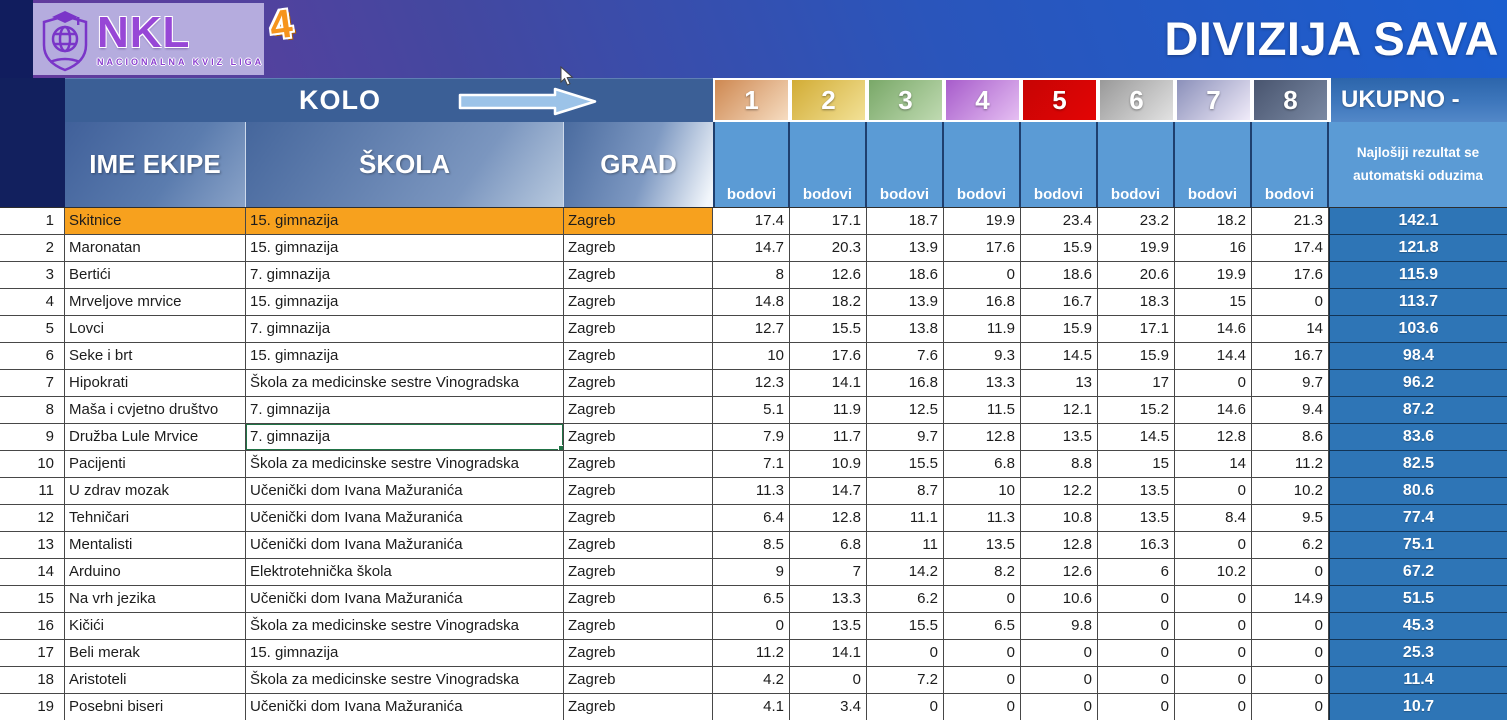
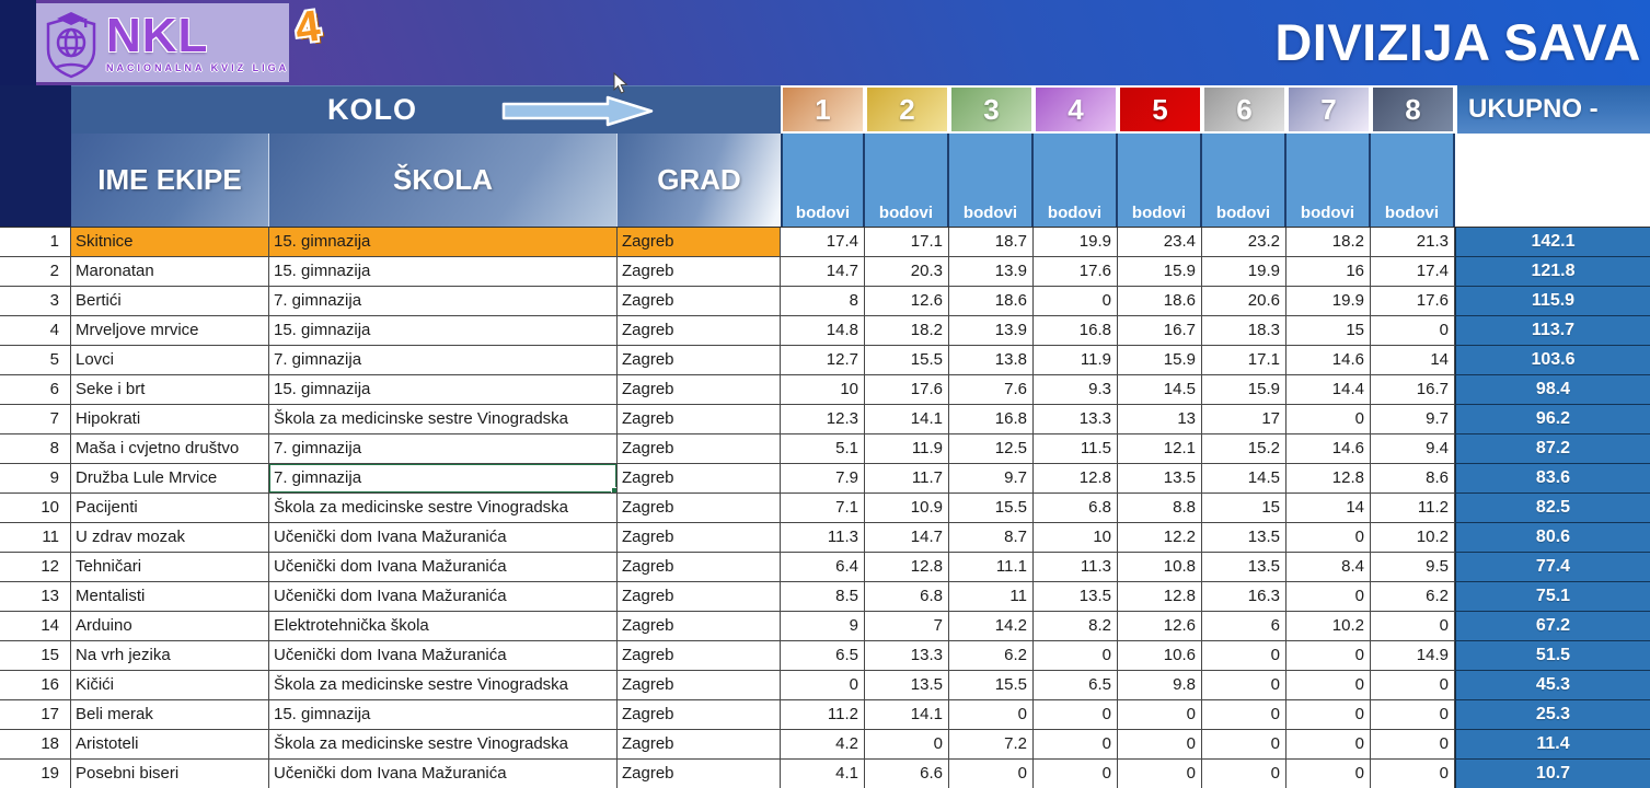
  NKL
  NACIONALNA KVIZ LIGA
  DIVIZIJA SAVA
  KOLO
  1
  2
  3
  4
  5
  6
  7
  8
  UKUPNO -
  IME EKIPE
  ŠKOLA
  GRAD
  bodovi
  bodovi
  bodovi
  bodovi
  bodovi
  bodovi
  bodovi
  bodovi
- Najlošiji rezultat se automatski oduzima
  1
  Skitnice
  15. gimnazija
  Zagreb
  17.4
  17.1
  18.7
  19.9
  23.4
  23.2
  18.2
  21.3
  142.1
  2
  Maronatan
  15. gimnazija
  Zagreb
  14.7
  20.3
  13.9
  17.6
  15.9
  19.9
  16
  17.4
  121.8
  3
  Bertići
  7. gimnazija
  Zagreb
  8
  12.6
  18.6
  0
  18.6
  20.6
  19.9
  17.6
  115.9
  4
  Mrveljove mrvice
  15. gimnazija
  Zagreb
  14.8
  18.2
  13.9
  16.8
  16.7
  18.3
  15
  0
  113.7
  5
  Lovci
  7. gimnazija
  Zagreb
  12.7
  15.5
  13.8
  11.9
  15.9
  17.1
  14.6
  14
  103.6
  6
  Seke i brt
  15. gimnazija
  Zagreb
  10
  17.6
  7.6
  9.3
  14.5
  15.9
  14.4
  16.7
  98.4
  7
  Hipokrati
  Škola za medicinske sestre Vinogradska
  Zagreb
  12.3
  14.1
  16.8
  13.3
  13
  17
  0
  9.7
  96.2
  8
  Maša i cvjetno društvo
  7. gimnazija
  Zagreb
  5.1
  11.9
  12.5
  11.5
  12.1
  15.2
  14.6
  9.4
  87.2
  9
  Družba Lule Mrvice
  7. gimnazija
  Zagreb
  7.9
  11.7
  9.7
  12.8
  13.5
  14.5
  12.8
  8.6
  83.6
  10
  Pacijenti
  Škola za medicinske sestre Vinogradska
  Zagreb
  7.1
  10.9
  15.5
  6.8
  8.8
  15
  14
  11.2
  82.5
  11
  U zdrav mozak
  Učenički dom Ivana Mažuranića
  Zagreb
  11.3
  14.7
  8.7
  10
  12.2
  13.5
  0
  10.2
  80.6
  12
  Tehničari
  Učenički dom Ivana Mažuranića
  Zagreb
  6.4
  12.8
  11.1
  11.3
  10.8
  13.5
  8.4
  9.5
  77.4
  13
  Mentalisti
  Učenički dom Ivana Mažuranića
  Zagreb
  8.5
  6.8
  11
  13.5
  12.8
  16.3
  0
  6.2
  75.1
  14
  Arduino
  Elektrotehnička škola
  Zagreb
  9
  7
  14.2
  8.2
  12.6
  6
  10.2
  0
  67.2
  15
  Na vrh jezika
  Učenički dom Ivana Mažuranića
  Zagreb
  6.5
  13.3
  6.2
  0
  10.6
  0
  0
  14.9
  51.5
  16
  Kičići
  Škola za medicinske sestre Vinogradska
  Zagreb
  0
  13.5
  15.5
  6.5
  9.8
  0
  0
  0
  45.3
  17
  Beli merak
  15. gimnazija
  Zagreb
  11.2
  14.1
  0
  0
  0
  0
  0
  0
  25.3
  18
  Aristoteli
  Škola za medicinske sestre Vinogradska
  Zagreb
  4.2
  0
  7.2
  0
  0
  0
  0
  0
  11.4
  19
  Posebni biseri
  Učenički dom Ivana Mažuranića
  Zagreb
  4.1
- 3.4
+ 6.6
  0
  0
  0
  0
  0
  0
  10.7
